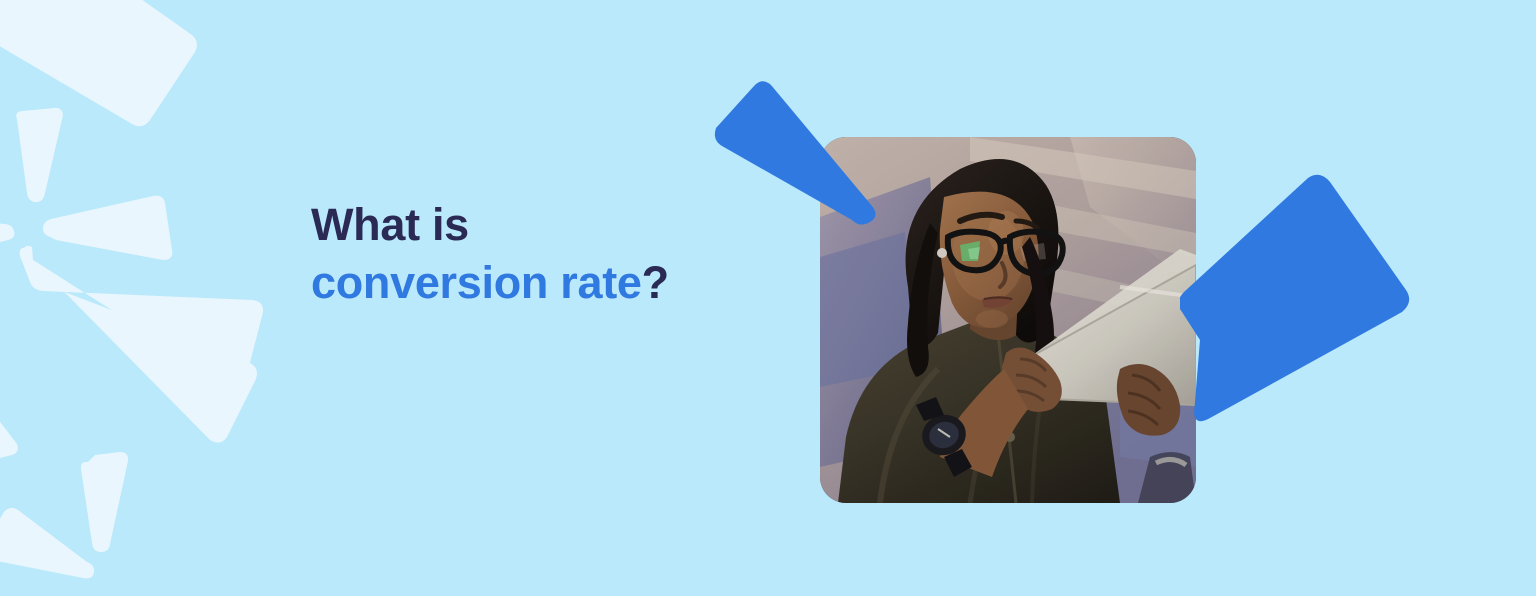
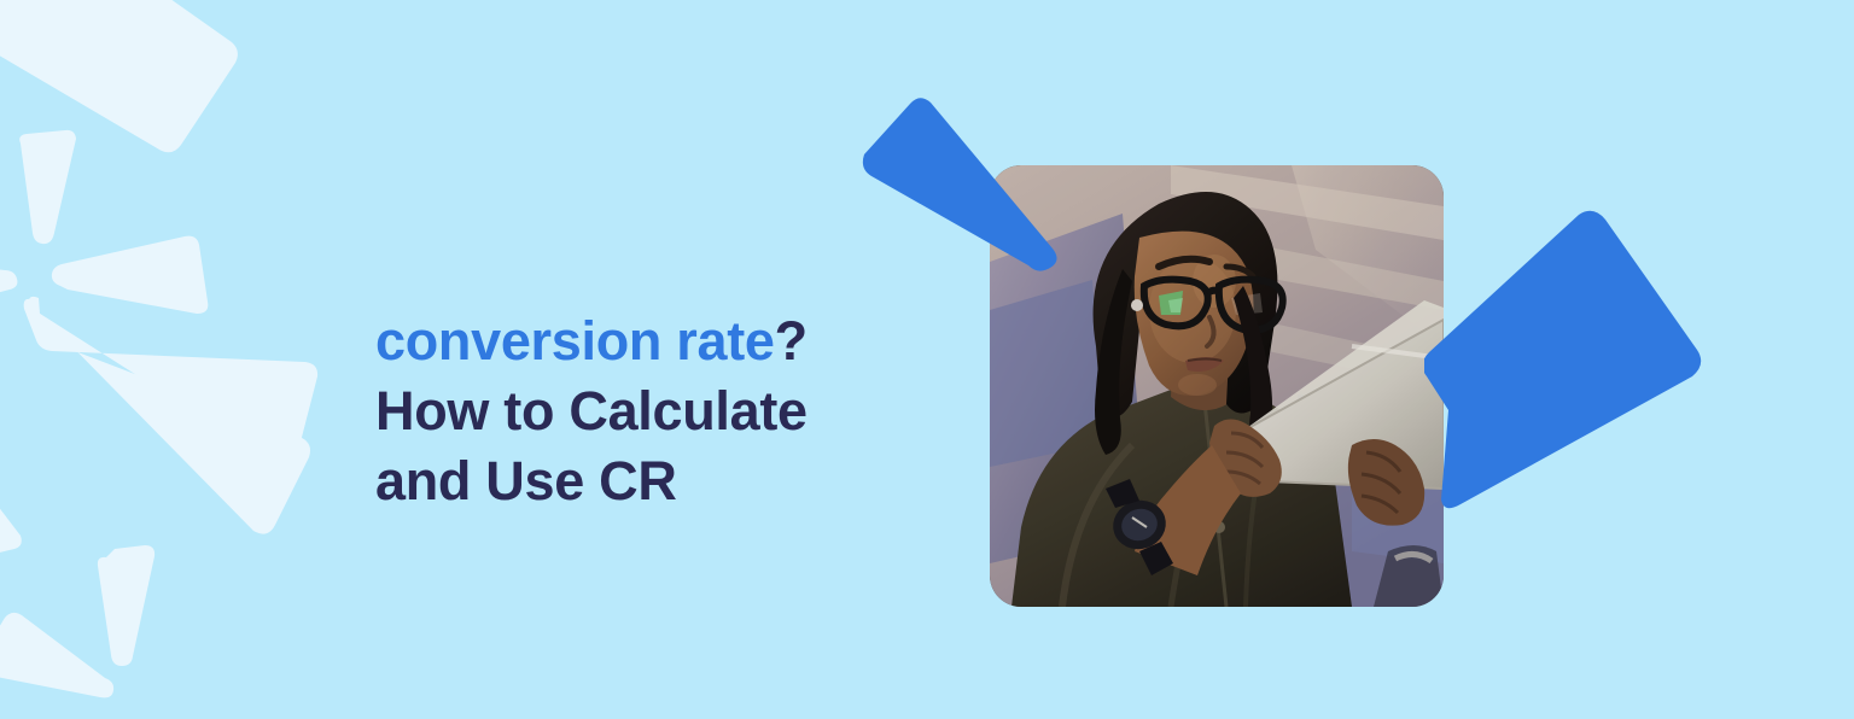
- What is
  conversion rate?
+ How to Calculate
+ and Use CR
